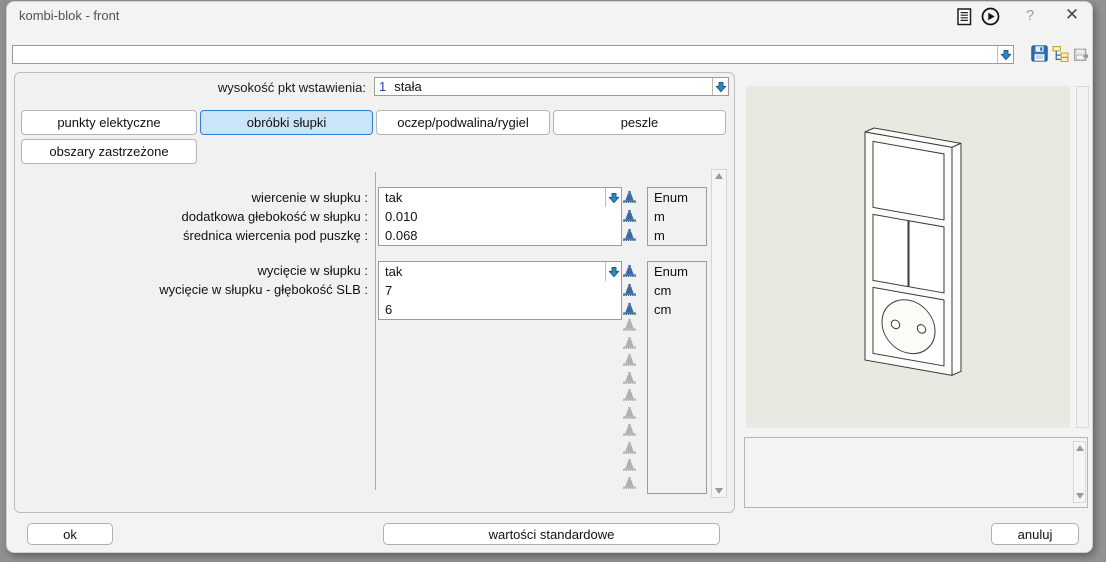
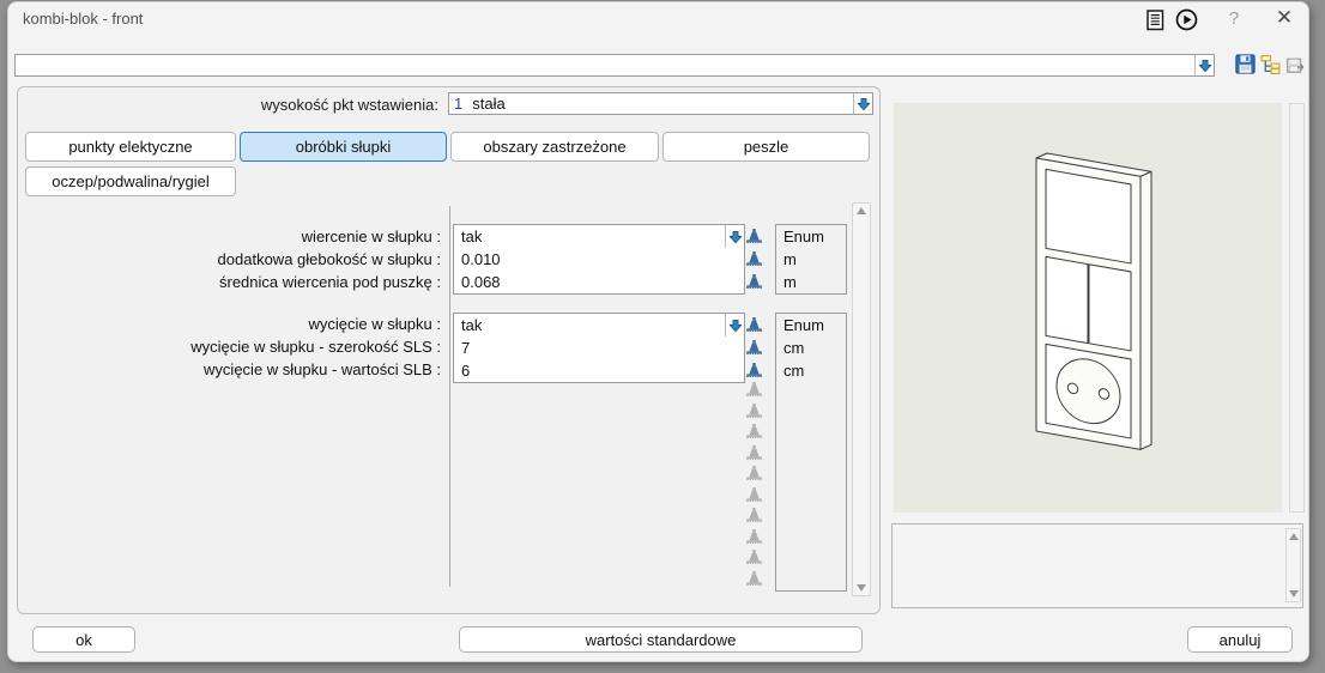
  kombi-blok - front
  ?
  ✕
  wysokość pkt wstawienia:
  1
  stała
  punkty elektyczne
  obróbki słupki
- oczep/podwalina/rygiel
+ obszary zastrzeżone
  peszle
- obszary zastrzeżone
+ oczep/podwalina/rygiel
  wiercenie w słupku :
  dodatkowa głebokość w słupku :
  średnica wiercenia pod puszkę :
  tak
  0.010
  0.068
  Enum
  m
  m
  wycięcie w słupku :
+ wycięcie w słupku - szerokość SLS :
- wycięcie w słupku - głębokość SLB :
+ wycięcie w słupku - wartości SLB :
  tak
  7
  6
  Enum
  cm
  cm
  ok
  wartości standardowe
  anuluj
